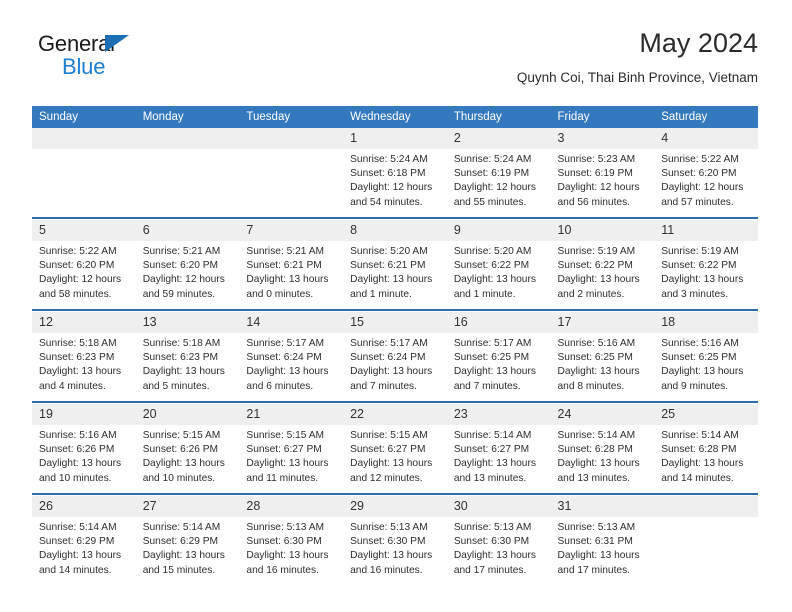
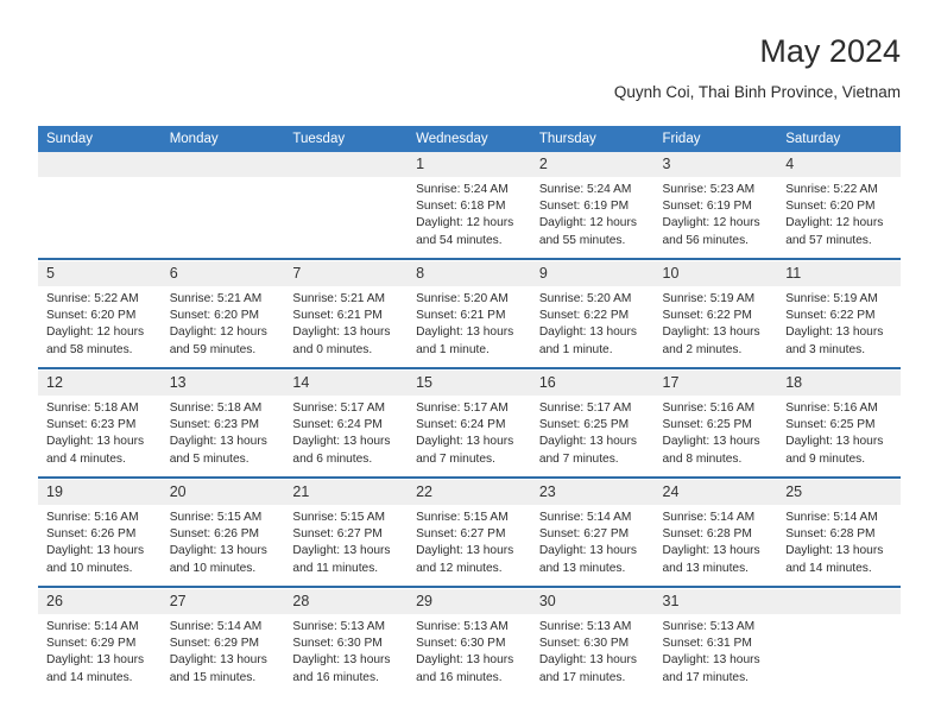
- General
- Blue
  May 2024
  Quynh Coi, Thai Binh Province, Vietnam
  Sunday	Monday	Tuesday	Wednesday	Thursday	Friday	Saturday
  			1Sunrise: 5:24 AMSunset: 6:18 PMDaylight: 12 hours and 54 minutes.	2Sunrise: 5:24 AMSunset: 6:19 PMDaylight: 12 hours and 55 minutes.	3Sunrise: 5:23 AMSunset: 6:19 PMDaylight: 12 hours and 56 minutes.	4Sunrise: 5:22 AMSunset: 6:20 PMDaylight: 12 hours and 57 minutes.
  5Sunrise: 5:22 AMSunset: 6:20 PMDaylight: 12 hours and 58 minutes.	6Sunrise: 5:21 AMSunset: 6:20 PMDaylight: 12 hours and 59 minutes.	7Sunrise: 5:21 AMSunset: 6:21 PMDaylight: 13 hours and 0 minutes.	8Sunrise: 5:20 AMSunset: 6:21 PMDaylight: 13 hours and 1 minute.	9Sunrise: 5:20 AMSunset: 6:22 PMDaylight: 13 hours and 1 minute.	10Sunrise: 5:19 AMSunset: 6:22 PMDaylight: 13 hours and 2 minutes.	11Sunrise: 5:19 AMSunset: 6:22 PMDaylight: 13 hours and 3 minutes.
  12Sunrise: 5:18 AMSunset: 6:23 PMDaylight: 13 hours and 4 minutes.	13Sunrise: 5:18 AMSunset: 6:23 PMDaylight: 13 hours and 5 minutes.	14Sunrise: 5:17 AMSunset: 6:24 PMDaylight: 13 hours and 6 minutes.	15Sunrise: 5:17 AMSunset: 6:24 PMDaylight: 13 hours and 7 minutes.	16Sunrise: 5:17 AMSunset: 6:25 PMDaylight: 13 hours and 7 minutes.	17Sunrise: 5:16 AMSunset: 6:25 PMDaylight: 13 hours and 8 minutes.	18Sunrise: 5:16 AMSunset: 6:25 PMDaylight: 13 hours and 9 minutes.
  19Sunrise: 5:16 AMSunset: 6:26 PMDaylight: 13 hours and 10 minutes.	20Sunrise: 5:15 AMSunset: 6:26 PMDaylight: 13 hours and 10 minutes.	21Sunrise: 5:15 AMSunset: 6:27 PMDaylight: 13 hours and 11 minutes.	22Sunrise: 5:15 AMSunset: 6:27 PMDaylight: 13 hours and 12 minutes.	23Sunrise: 5:14 AMSunset: 6:27 PMDaylight: 13 hours and 13 minutes.	24Sunrise: 5:14 AMSunset: 6:28 PMDaylight: 13 hours and 13 minutes.	25Sunrise: 5:14 AMSunset: 6:28 PMDaylight: 13 hours and 14 minutes.
  26Sunrise: 5:14 AMSunset: 6:29 PMDaylight: 13 hours and 14 minutes.	27Sunrise: 5:14 AMSunset: 6:29 PMDaylight: 13 hours and 15 minutes.	28Sunrise: 5:13 AMSunset: 6:30 PMDaylight: 13 hours and 16 minutes.	29Sunrise: 5:13 AMSunset: 6:30 PMDaylight: 13 hours and 16 minutes.	30Sunrise: 5:13 AMSunset: 6:30 PMDaylight: 13 hours and 17 minutes.	31Sunrise: 5:13 AMSunset: 6:31 PMDaylight: 13 hours and 17 minutes.
